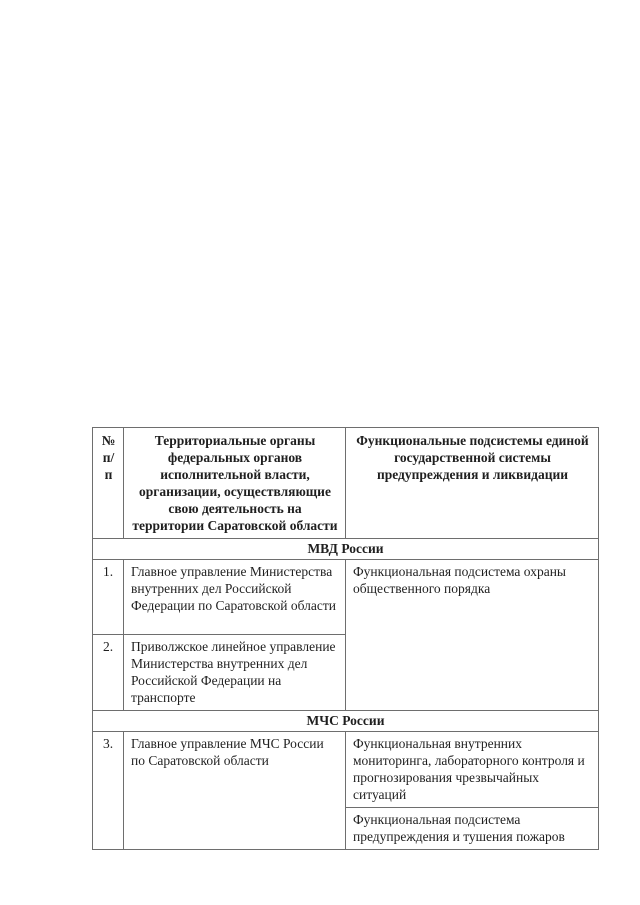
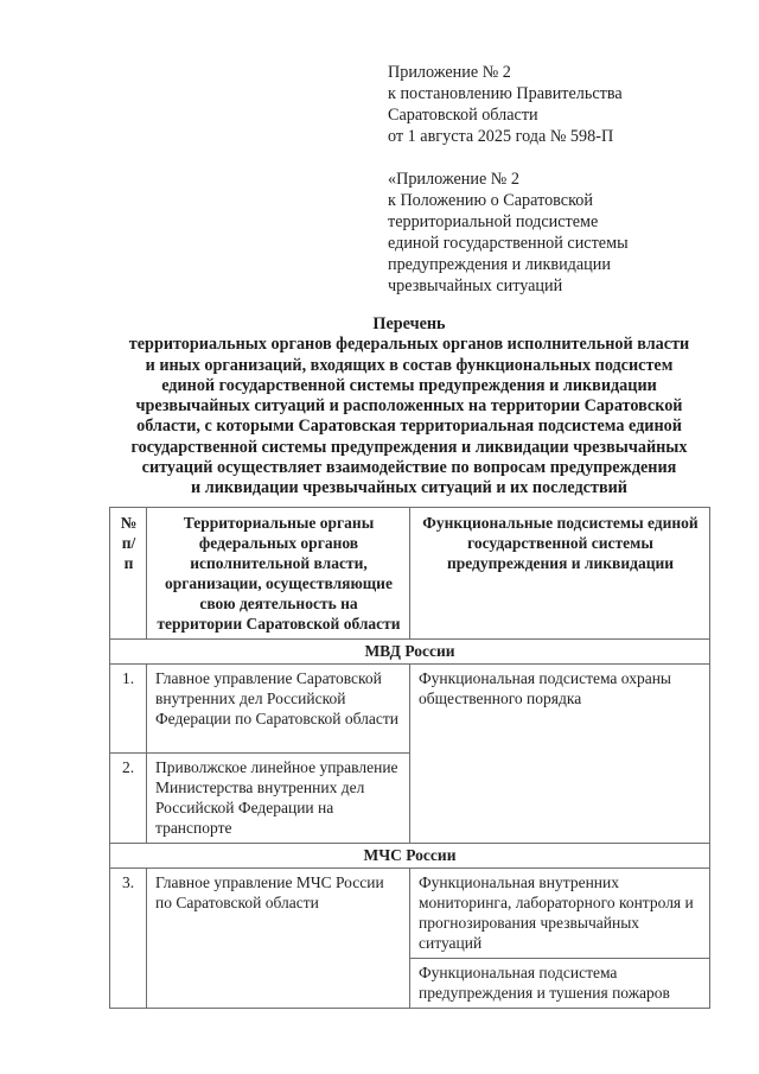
+ Приложение № 2
+ к постановлению Правительства
+ Саратовской области
+ от 1 августа 2025 года № 598-П
+ «Приложение № 2
+ к Положению о Саратовской
+ территориальной подсистеме
+ единой государственной системы
+ предупреждения и ликвидации
+ чрезвычайных ситуаций
+ Перечень
+ территориальных органов федеральных органов исполнительной власти
+ и иных организаций, входящих в состав функциональных подсистем
+ единой государственной системы предупреждения и ликвидации
+ чрезвычайных ситуаций и расположенных на территории Саратовской
+ области, с которыми Саратовская территориальная подсистема единой
+ государственной системы предупреждения и ликвидации чрезвычайных
+ ситуаций осуществляет взаимодействие по вопросам предупреждения
+ и ликвидации чрезвычайных ситуаций и их последствий
  № п/п	Территориальные органы федеральных органов исполнительной власти, организации, осуществляющие свою деятельность на территории Саратовской области	Функциональные подсистемы единой государственной системы предупреждения и ликвидации
  МВД России
- 1.	Главное управление Министерства внутренних дел Российской Федерации по Саратовской области	Функциональная подсистема охраны общественного порядка
+ 1.	Главное управление Саратовской внутренних дел Российской Федерации по Саратовской области	Функциональная подсистема охраны общественного порядка
  2.	Приволжское линейное управление Министерства внутренних дел Российской Федерации на транспорте
  МЧС России
  3.	Главное управление МЧС России по Саратовской области	Функциональная внутренних мониторинга, лабораторного контроля и прогнозирования чрезвычайных ситуаций
  Функциональная подсистема предупреждения и тушения пожаров
